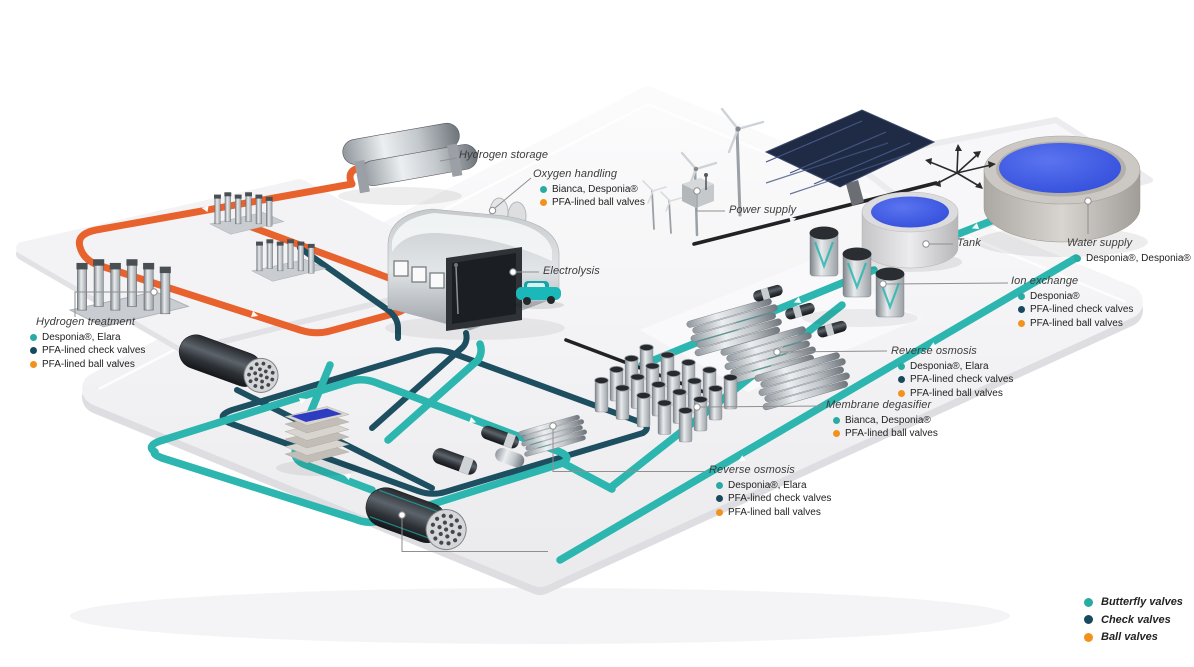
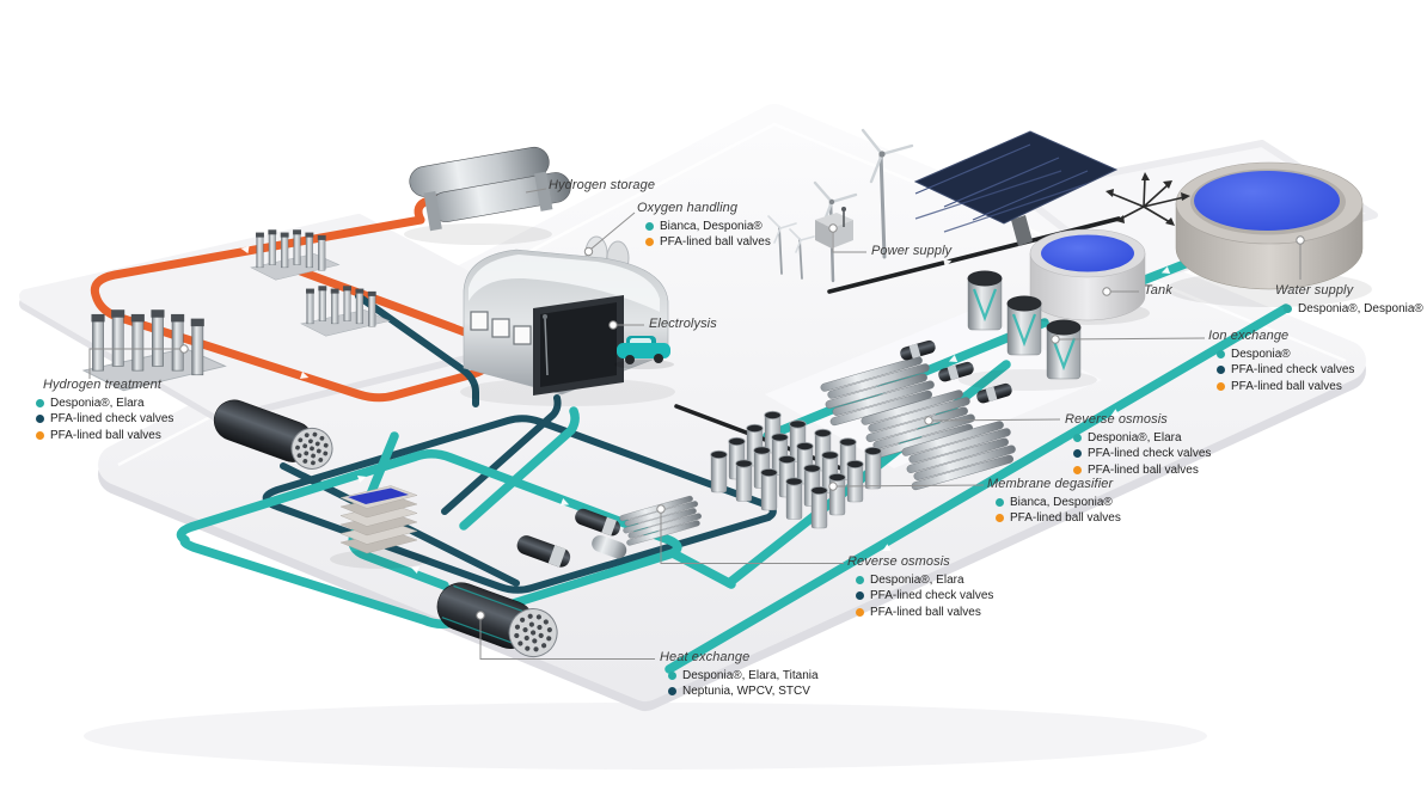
  Hydrogen storage
  Oxygen handling
  Bianca, Desponia®
  PFA-lined ball valves
  Electrolysis
  Power supply
  Tank
  Water supply
  Desponia®, Desponia®
  Ion exchange
  Desponia®
  PFA-lined check valves
  PFA-lined ball valves
  Reverse osmosis
  Desponia®, Elara
  PFA-lined check valves
  PFA-lined ball valves
  Membrane degasifier
  Bianca, Desponia®
  PFA-lined ball valves
  Reverse osmosis
  Desponia®, Elara
  PFA-lined check valves
  PFA-lined ball valves
+ Heat exchange
+ Desponia®, Elara, Titania
+ Neptunia, WPCV, STCV
  Hydrogen treatment
  Desponia®, Elara
  PFA-lined check valves
  PFA-lined ball valves
- Butterfly valves
- Check valves
- Ball valves
